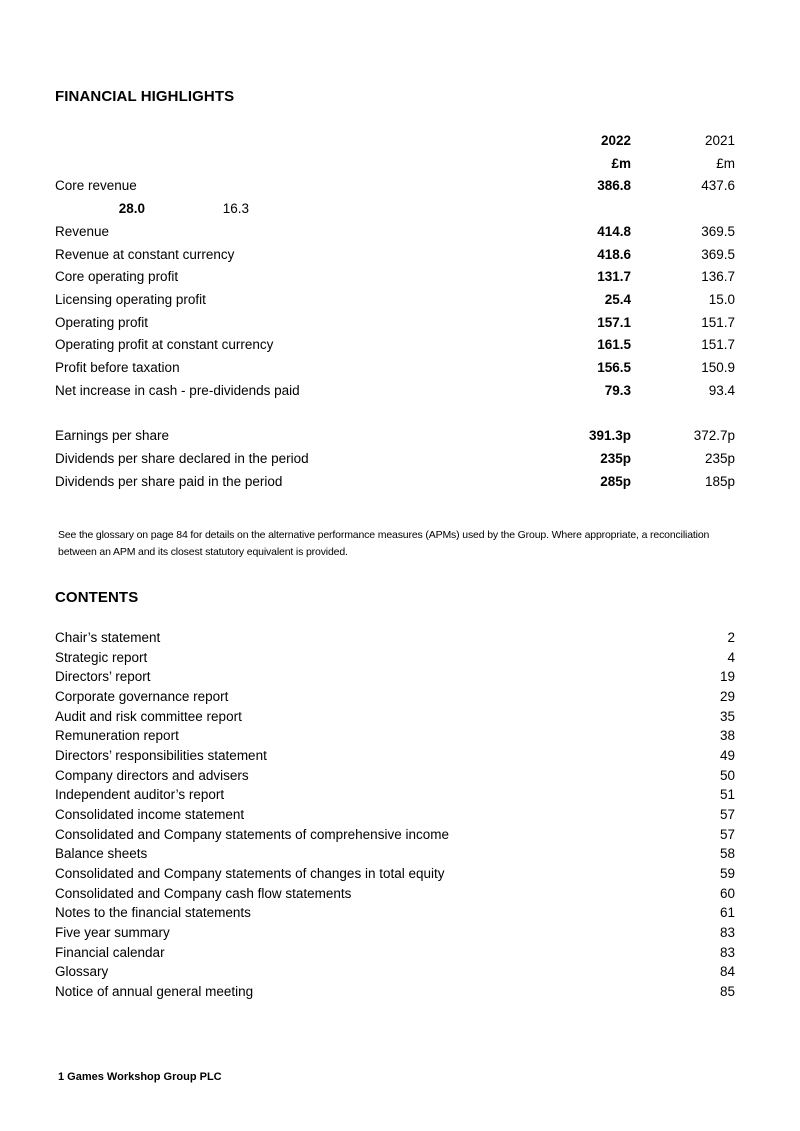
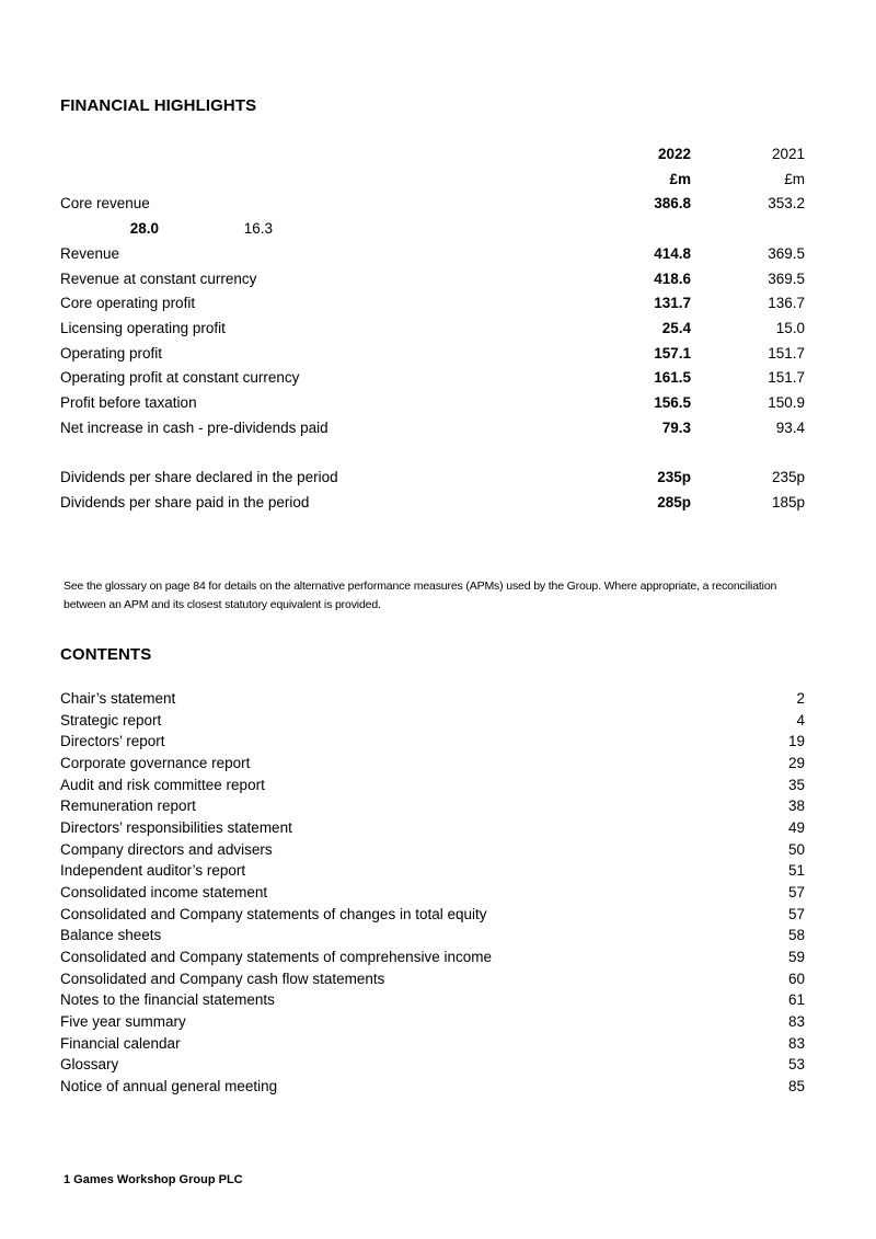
  FINANCIAL HIGHLIGHTS
  2022
  2021
  £m
  £m
  Core revenue
  386.8
- 437.6
+ 353.2
  28.0
  16.3
  Revenue
  414.8
  369.5
  Revenue at constant currency
  418.6
  369.5
  Core operating profit
  131.7
  136.7
  Licensing operating profit
  25.4
  15.0
  Operating profit
  157.1
  151.7
  Operating profit at constant currency
  161.5
  151.7
  Profit before taxation
  156.5
  150.9
  Net increase in cash - pre-dividends paid
  79.3
  93.4
- Earnings per share
- 391.3p
- 372.7p
  Dividends per share declared in the period
  235p
  235p
  Dividends per share paid in the period
  285p
  185p
  See the glossary on page 84 for details on the alternative performance measures (APMs) used by the Group. Where appropriate, a reconciliation between an APM and its closest statutory equivalent is provided.
  CONTENTS
  Chair’s statement
  2
  Strategic report
  4
  Directors’ report
  19
  Corporate governance report
  29
  Audit and risk committee report
  35
  Remuneration report
  38
  Directors’ responsibilities statement
  49
  Company directors and advisers
  50
  Independent auditor’s report
  51
  Consolidated income statement
  57
- Consolidated and Company statements of comprehensive income
+ Consolidated and Company statements of changes in total equity
  57
  Balance sheets
  58
- Consolidated and Company statements of changes in total equity
+ Consolidated and Company statements of comprehensive income
  59
  Consolidated and Company cash flow statements
  60
  Notes to the financial statements
  61
  Five year summary
  83
  Financial calendar
  83
  Glossary
- 84
+ 53
  Notice of annual general meeting
  85
  1 Games Workshop Group PLC
